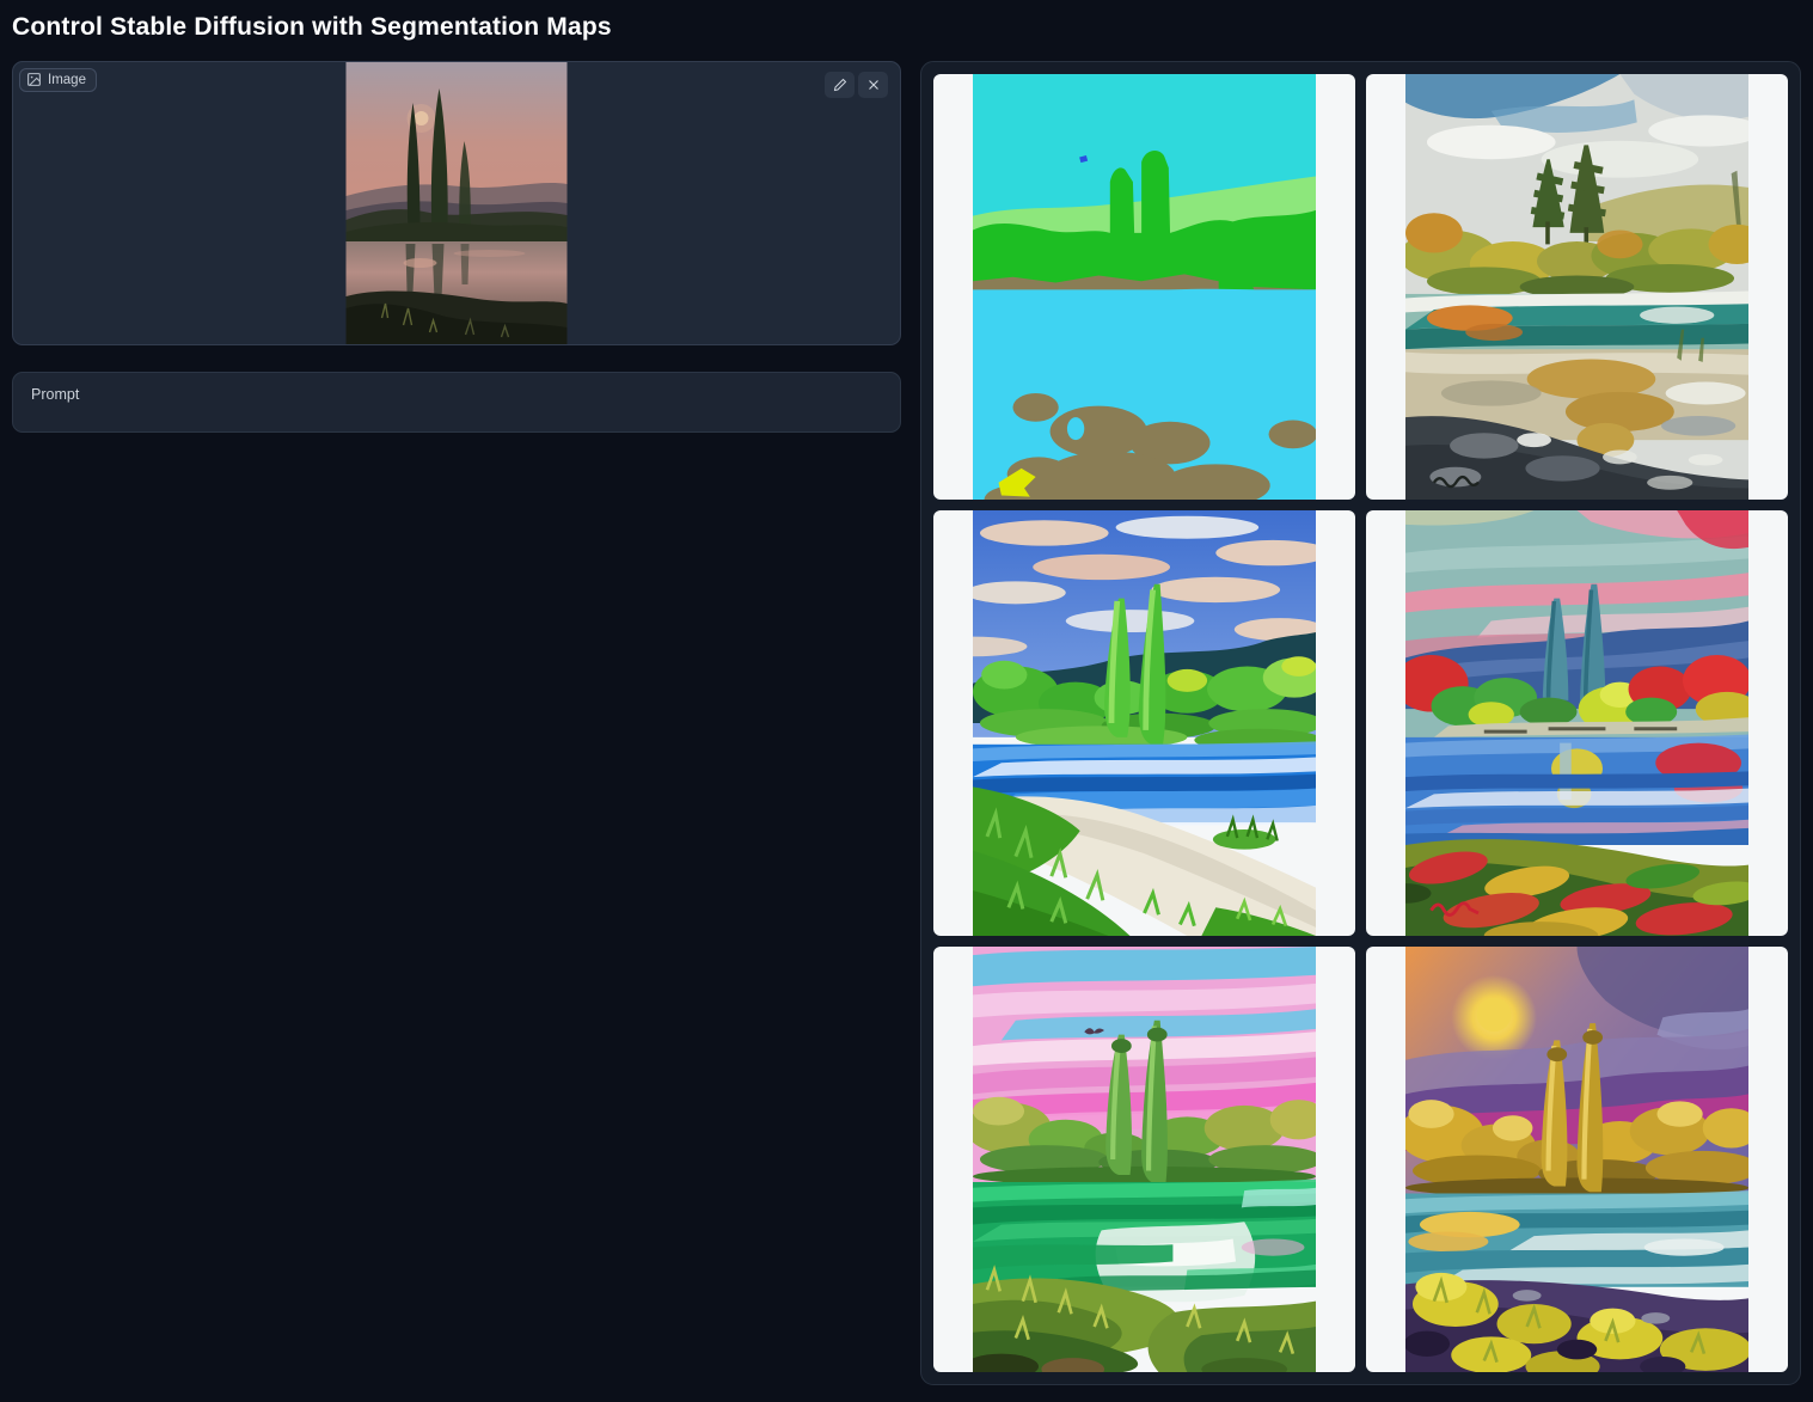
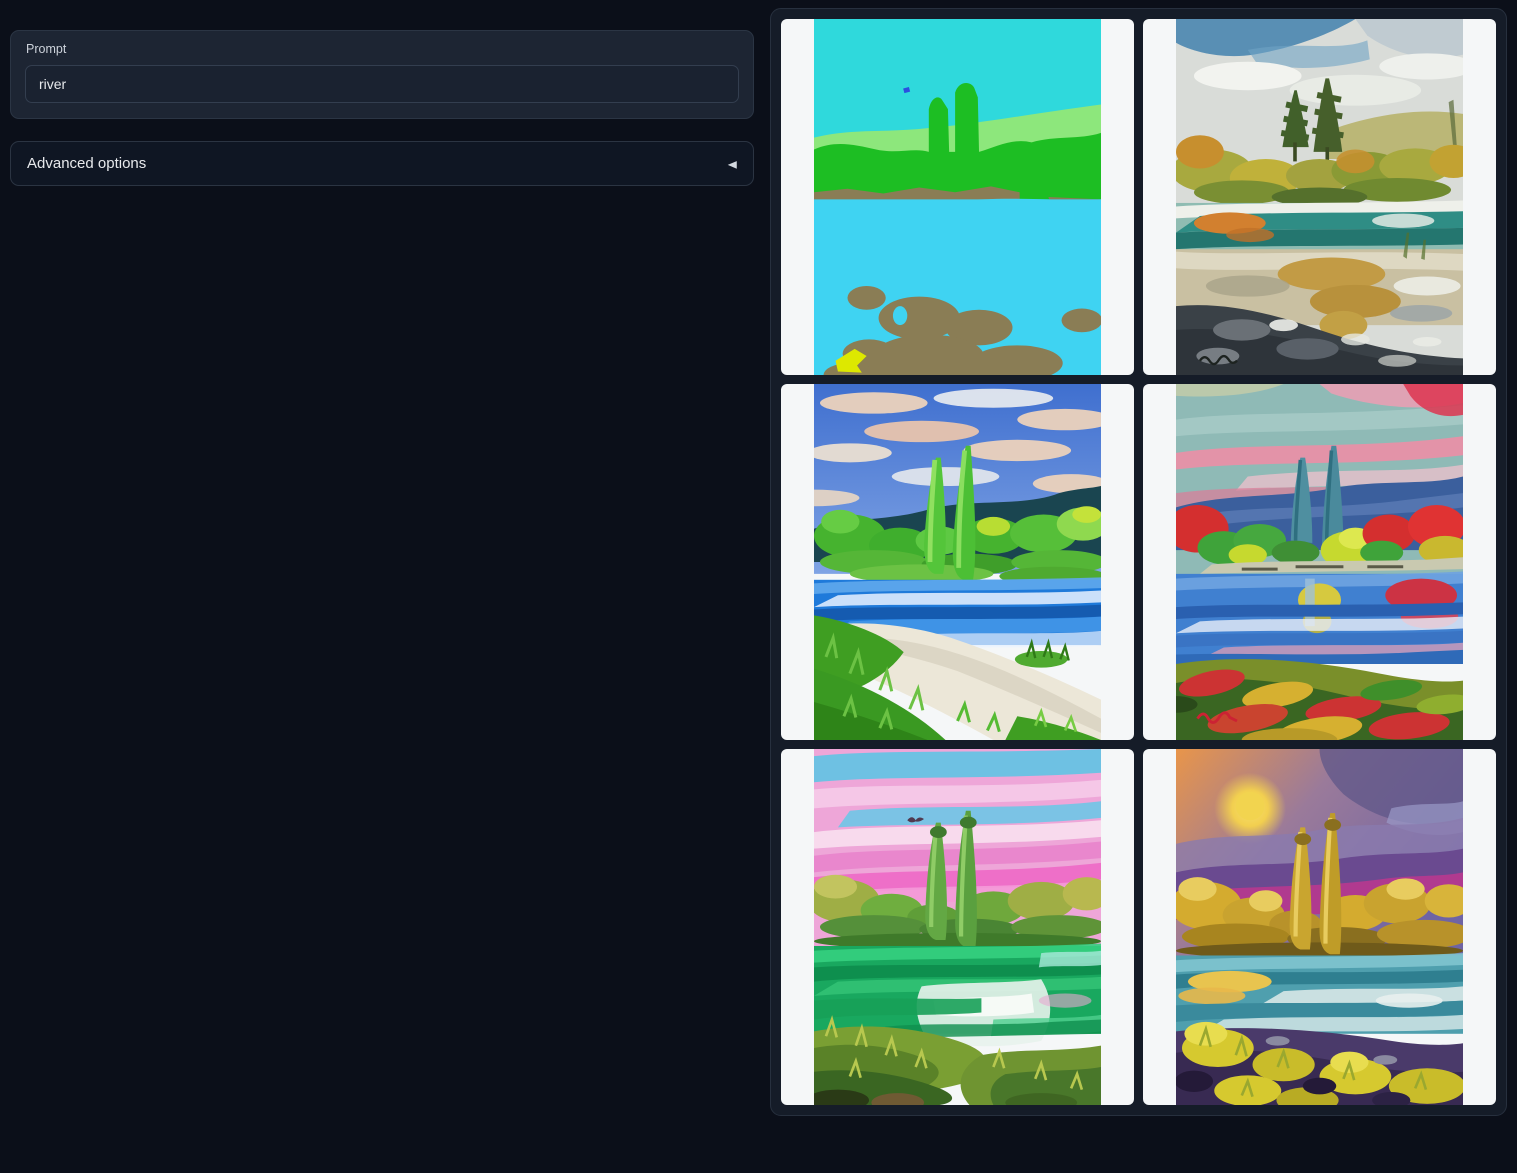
- Control Stable Diffusion with Segmentation Maps
- Image
  Prompt
+ river
+ Advanced options
+ ◀
